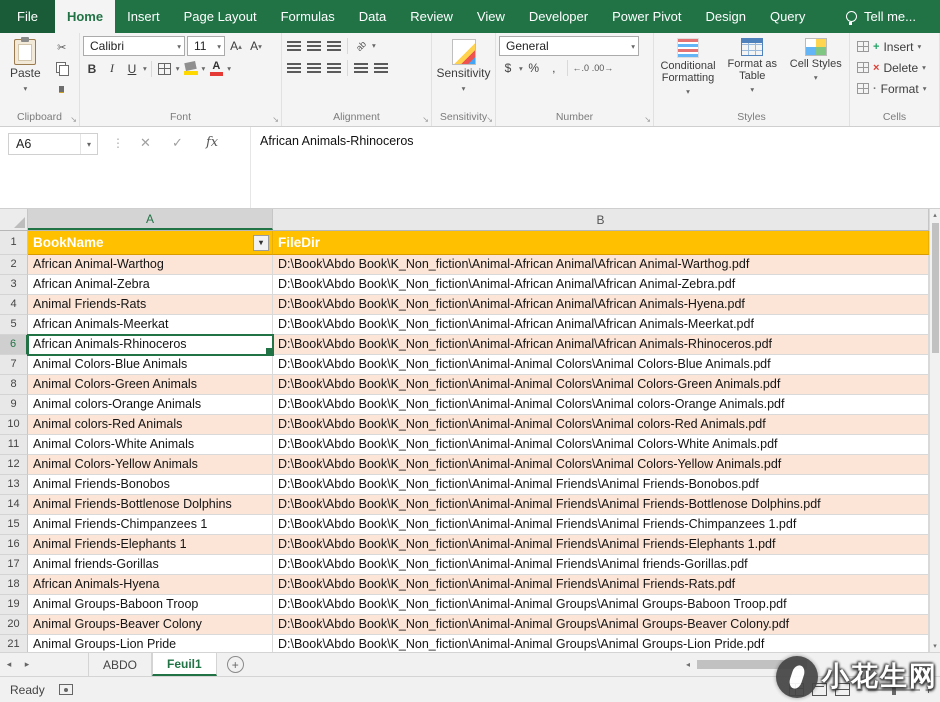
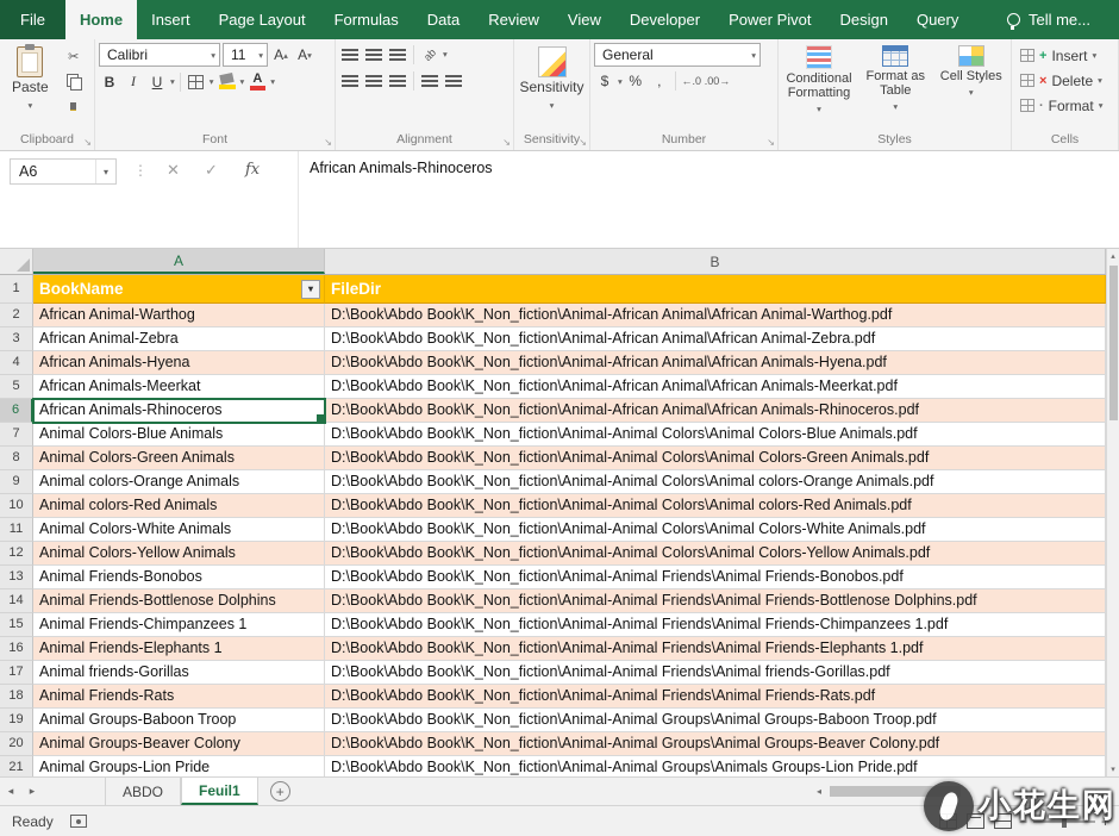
  File
  Home
  Insert
  Page Layout
  Formulas
  Data
  Review
  View
  Developer
  Power Pivot
  Design
  Query
  Tell me...
  Paste
  ▾
  ✂
  Clipboard
  ↘
  Calibri
  ▾
  11
  ▾
  A
  ▴
  A
  ▾
  B
  I
  U
  ▾
  ▾
  ▾
  A
  ▾
  Font
  ↘
  ▾
  Alignment
  ↘
  Sensitivity
  ▾
  Sensitivity
  ↘
  General
  ▾
  $
  ▾
  %
  ,
  ←.0
  .00→
  Number
  ↘
  Conditional Formatting
  ▾
  Format as Table
  ▾
  Cell Styles
  ▾
  Styles
  +
  Insert
  ▾
  ×
  Delete
  ▾
  ·
  Format
  ▾
  Cells
  A6
  ▾
  ⋮
  ✕
  ✓
  fx
  African Animals-Rhinoceros
  A
  B
  1
  BookName
  ▾
  FileDir
  2
  African Animal-Warthog
  D:\Book\Abdo Book\K_Non_fiction\Animal-African Animal\African Animal-Warthog.pdf
  3
  African Animal-Zebra
  D:\Book\Abdo Book\K_Non_fiction\Animal-African Animal\African Animal-Zebra.pdf
  4
- Animal Friends-Rats
+ African Animals-Hyena
  D:\Book\Abdo Book\K_Non_fiction\Animal-African Animal\African Animals-Hyena.pdf
  5
  African Animals-Meerkat
  D:\Book\Abdo Book\K_Non_fiction\Animal-African Animal\African Animals-Meerkat.pdf
  6
  African Animals-Rhinoceros
  D:\Book\Abdo Book\K_Non_fiction\Animal-African Animal\African Animals-Rhinoceros.pdf
  7
  Animal Colors-Blue Animals
  D:\Book\Abdo Book\K_Non_fiction\Animal-Animal Colors\Animal Colors-Blue Animals.pdf
  8
  Animal Colors-Green Animals
  D:\Book\Abdo Book\K_Non_fiction\Animal-Animal Colors\Animal Colors-Green Animals.pdf
  9
  Animal colors-Orange Animals
  D:\Book\Abdo Book\K_Non_fiction\Animal-Animal Colors\Animal colors-Orange Animals.pdf
  10
  Animal colors-Red Animals
  D:\Book\Abdo Book\K_Non_fiction\Animal-Animal Colors\Animal colors-Red Animals.pdf
  11
  Animal Colors-White Animals
  D:\Book\Abdo Book\K_Non_fiction\Animal-Animal Colors\Animal Colors-White Animals.pdf
  12
  Animal Colors-Yellow Animals
  D:\Book\Abdo Book\K_Non_fiction\Animal-Animal Colors\Animal Colors-Yellow Animals.pdf
  13
  Animal Friends-Bonobos
  D:\Book\Abdo Book\K_Non_fiction\Animal-Animal Friends\Animal Friends-Bonobos.pdf
  14
  Animal Friends-Bottlenose Dolphins
  D:\Book\Abdo Book\K_Non_fiction\Animal-Animal Friends\Animal Friends-Bottlenose Dolphins.pdf
  15
  Animal Friends-Chimpanzees 1
  D:\Book\Abdo Book\K_Non_fiction\Animal-Animal Friends\Animal Friends-Chimpanzees 1.pdf
  16
  Animal Friends-Elephants 1
  D:\Book\Abdo Book\K_Non_fiction\Animal-Animal Friends\Animal Friends-Elephants 1.pdf
  17
  Animal friends-Gorillas
  D:\Book\Abdo Book\K_Non_fiction\Animal-Animal Friends\Animal friends-Gorillas.pdf
  18
- African Animals-Hyena
+ Animal Friends-Rats
  D:\Book\Abdo Book\K_Non_fiction\Animal-Animal Friends\Animal Friends-Rats.pdf
  19
  Animal Groups-Baboon Troop
  D:\Book\Abdo Book\K_Non_fiction\Animal-Animal Groups\Animal Groups-Baboon Troop.pdf
  20
  Animal Groups-Beaver Colony
  D:\Book\Abdo Book\K_Non_fiction\Animal-Animal Groups\Animal Groups-Beaver Colony.pdf
  21
  Animal Groups-Lion Pride
- D:\Book\Abdo Book\K_Non_fiction\Animal-Animal Groups\Animal Groups-Lion Pride.pdf
+ D:\Book\Abdo Book\K_Non_fiction\Animal-Animal Groups\Animals Groups-Lion Pride.pdf
  ◂
  ▸
  ABDO
  Feuil1
  +
  ◂
  ▸
  Ready
  −
  +
  小花生网
